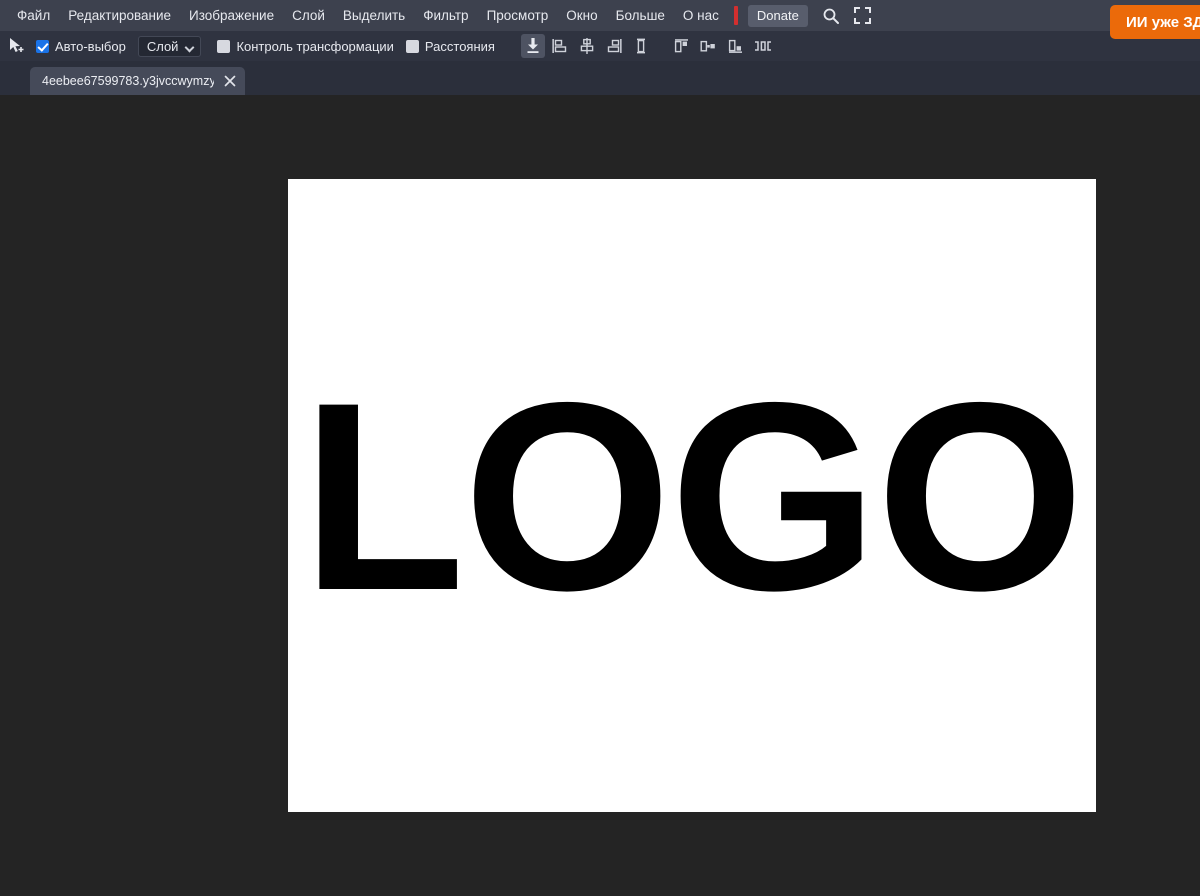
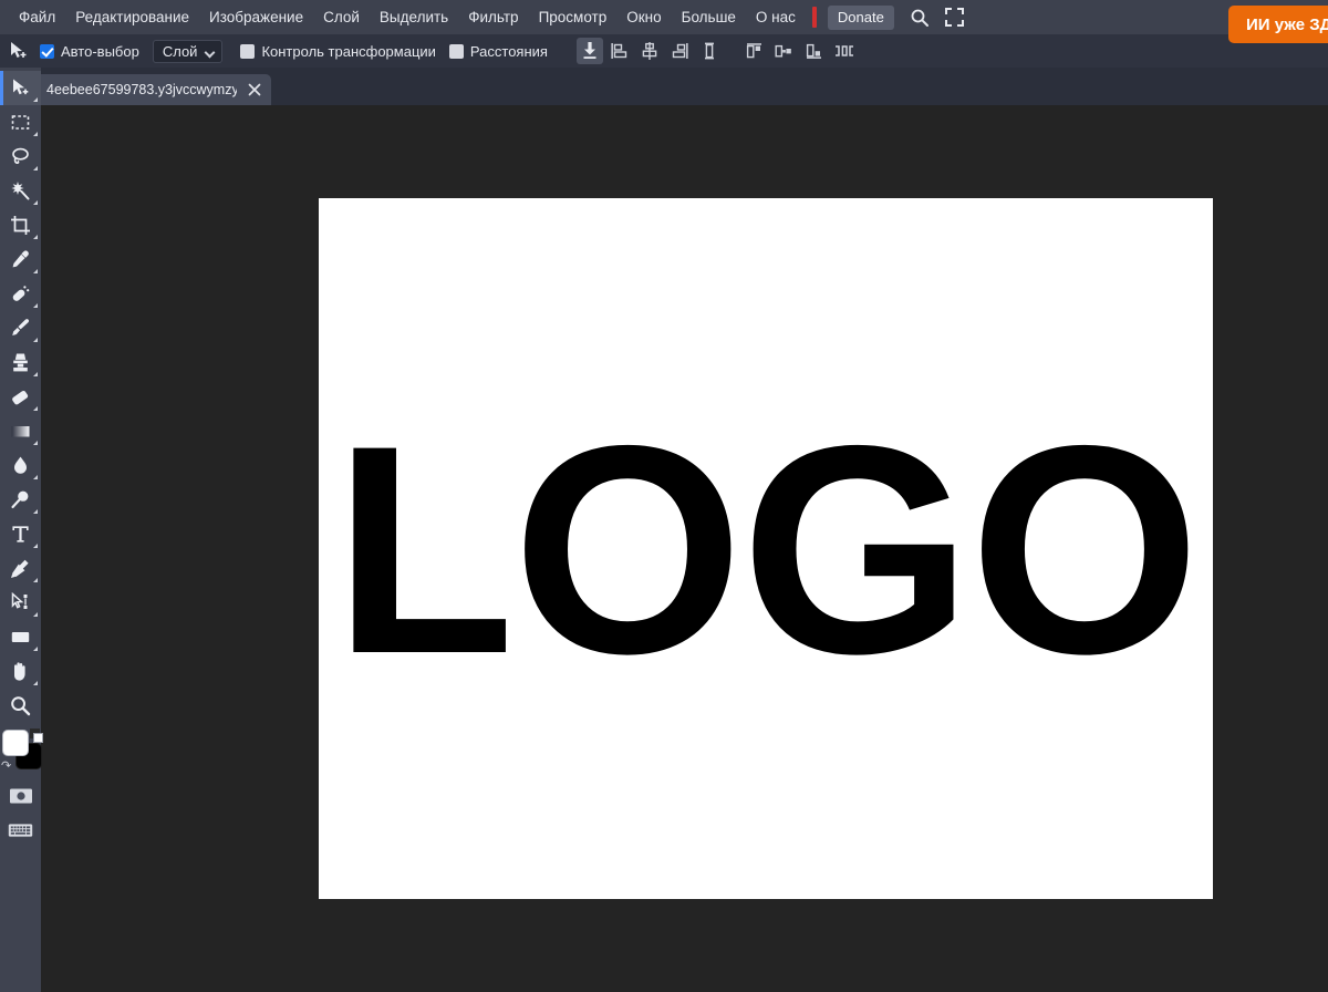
  Файл
  Редактирование
  Изображение
  Слой
  Выделить
  Фильтр
  Просмотр
  Окно
  Больше
  О нас
  Donate
  ИИ уже ЗД
  Авто-выбор
  Слой
  Контроль трансформации
  Расстояния
  4eebee67599783.y3jvccwymzy
+ ↷
  LOGO
